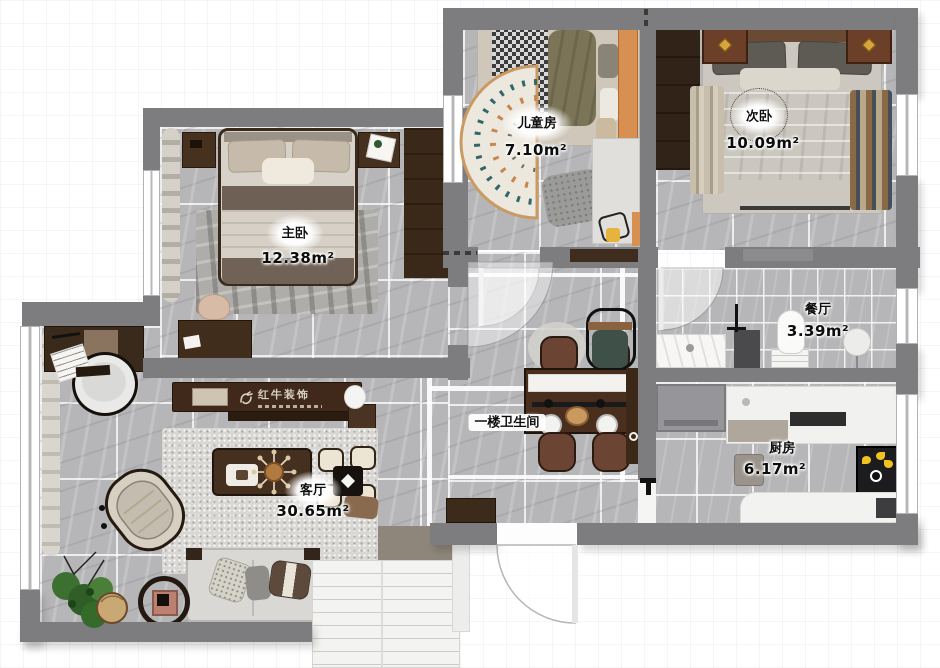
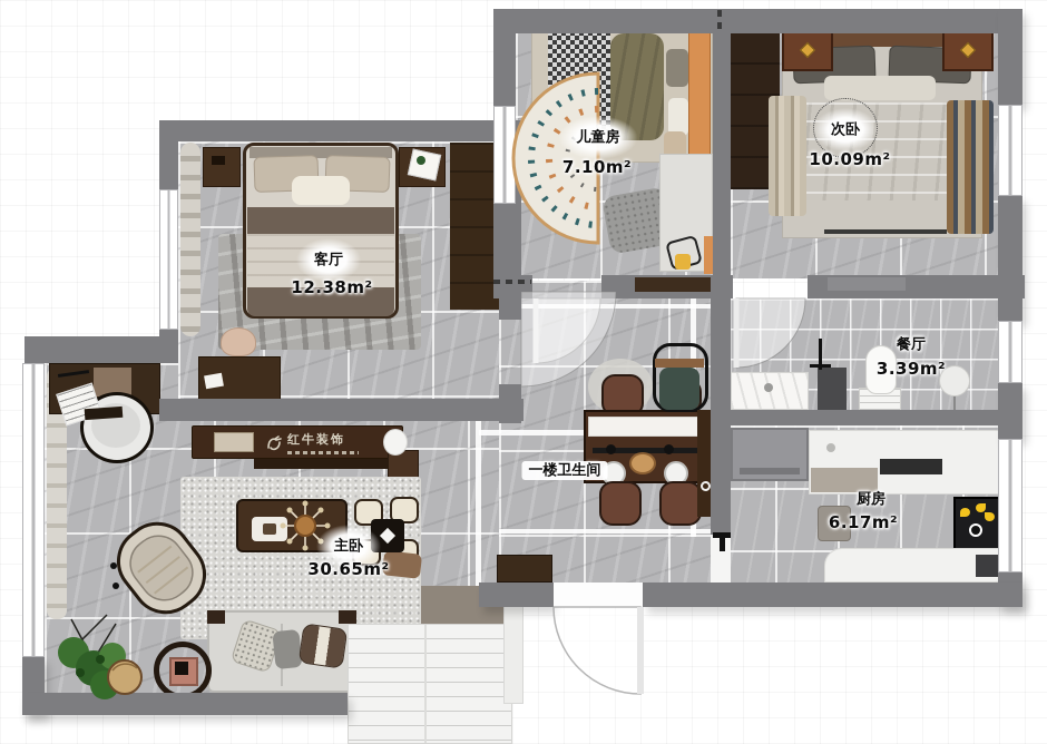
  红牛装饰
- 主卧
+ 客厅
  12.38m²
  儿童房
  7.10m²
  次卧
  10.09m²
  餐厅
  3.39m²
  厨房
  6.17m²
  一楼卫生间
- 客厅
+ 主卧
  30.65m²
